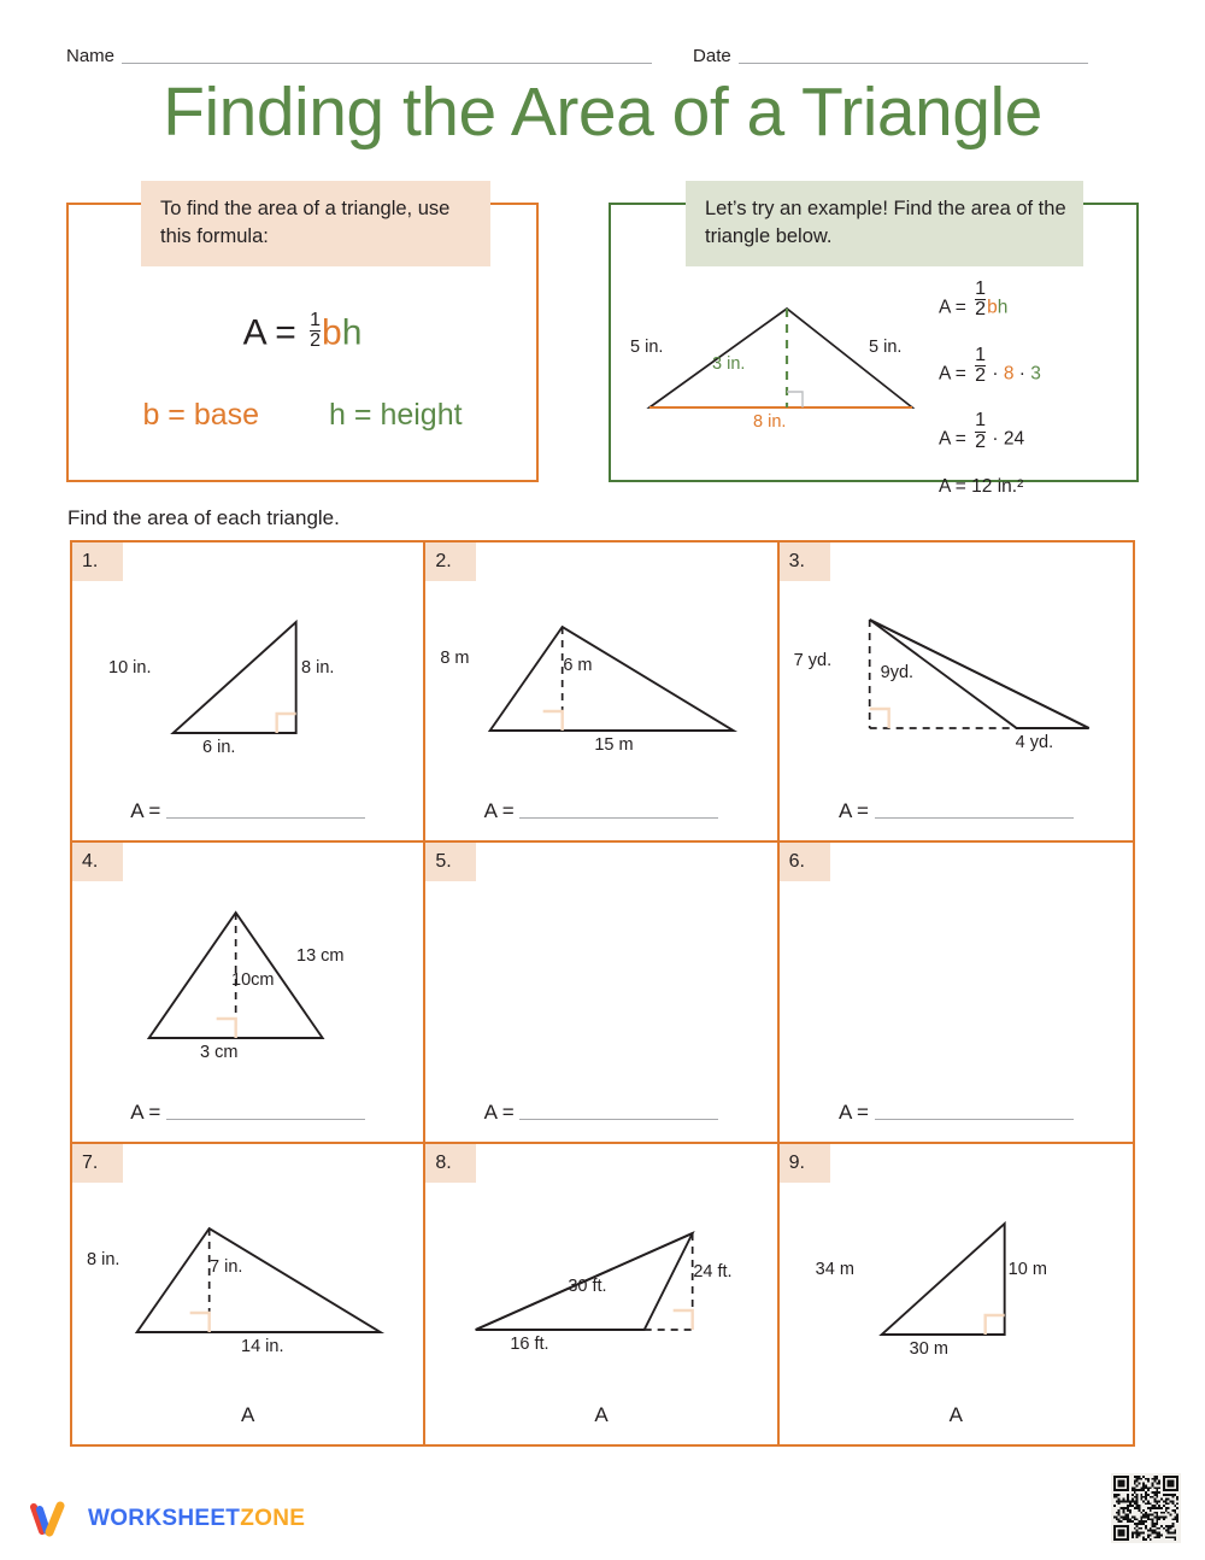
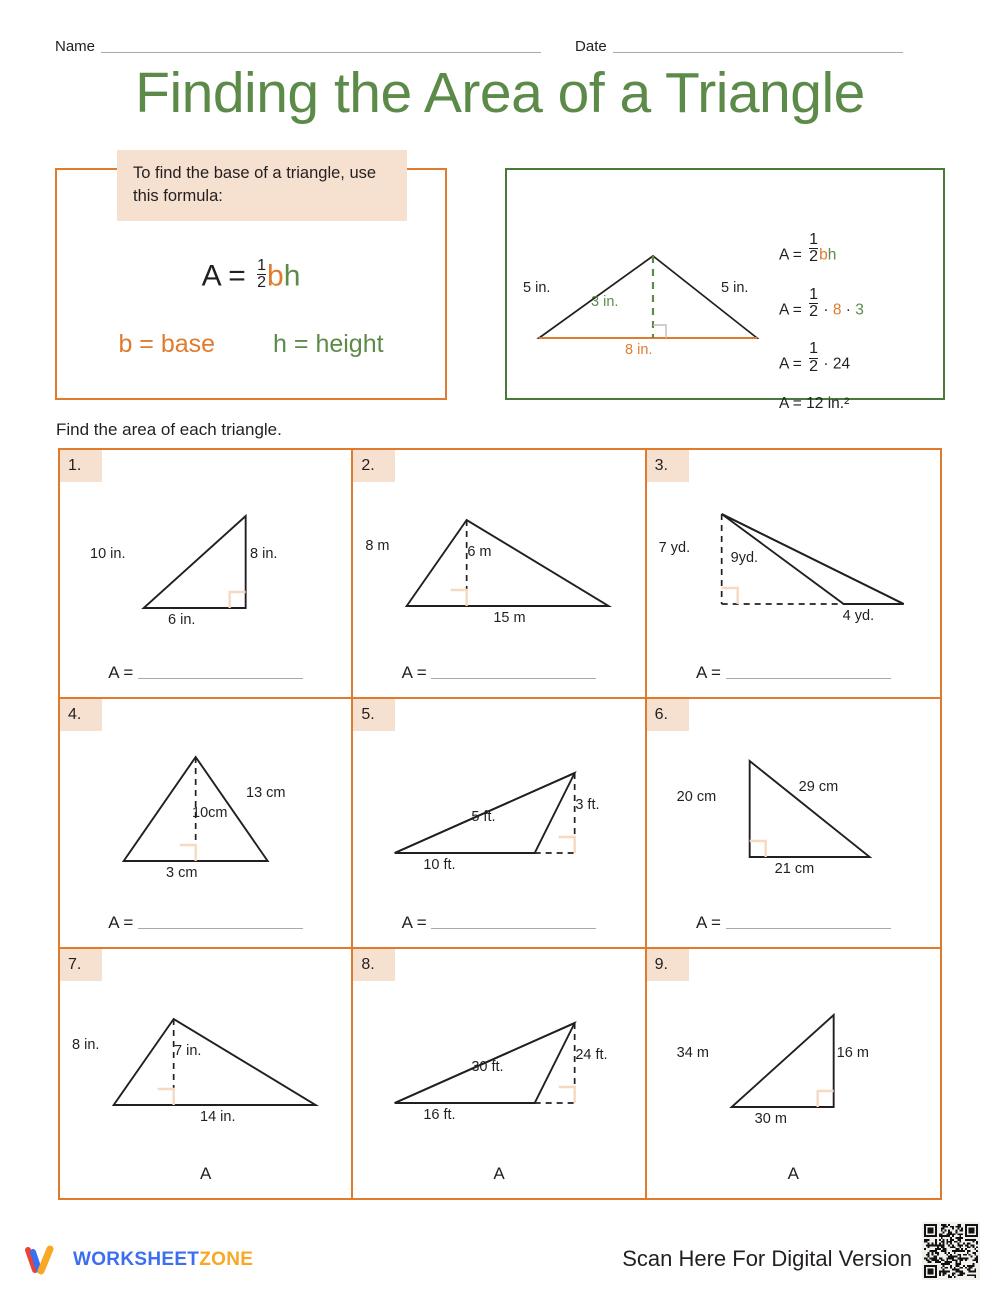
  Name
  Date
  Finding the Area of a Triangle
- To find the area of a triangle, use this formula:
+ To find the base of a triangle, use this formula:
  A =
  1
  2
  bh
  b = base
  h = height
- Let’s try an example! Find the area of the triangle below.
  5 in.
  5 in.
  3 in.
  8 in.
  A =
  1
  2
  bh
  A =
  1
  2
  · 8 · 3
  A =
  1
  2
  · 24
  A = 12 in.²
  Find the area of each triangle.
  1.
  10 in.
  8 in.
  6 in.
  A =
  2.
  8 m
  6 m
  15 m
  A =
  3.
  7 yd.
  9yd.
  4 yd.
  A =
  4.
  13 cm
  10cm
  3 cm
  A =
  5.
+ 5 ft.
+ 3 ft.
+ 10 ft.
  A =
  6.
+ 20 cm
+ 29 cm
+ 21 cm
  A =
  7.
  8 in.
  7 in.
  14 in.
  A
  8.
  30 ft.
  24 ft.
  16 ft.
  A
  9.
  34 m
- 10 m
+ 16 m
  30 m
  A
  WORKSHEETZONE
+ Scan Here For Digital Version
